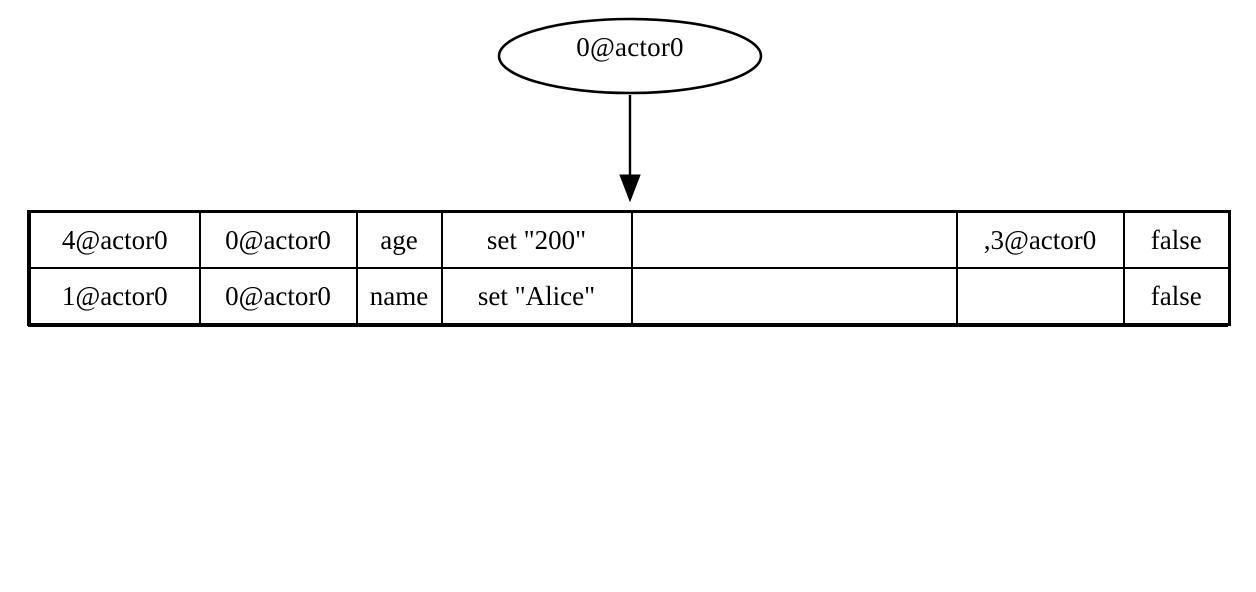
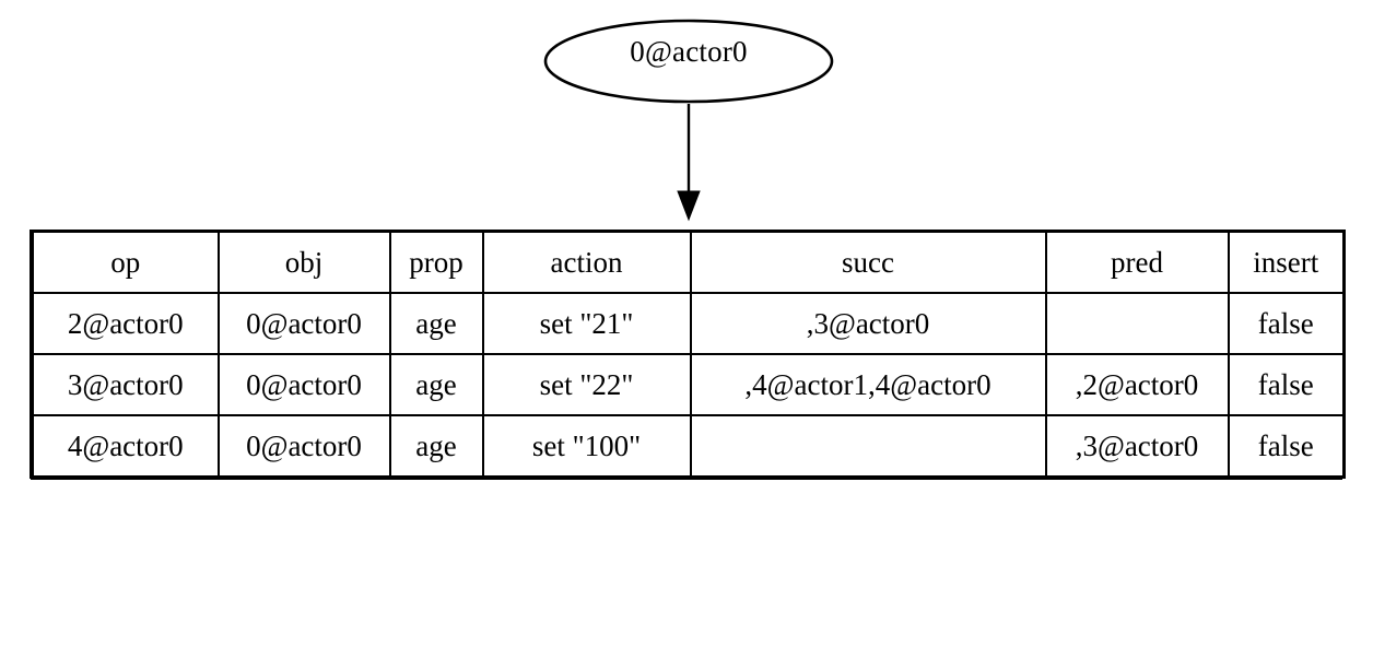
  0@actor0
+ op	obj	prop	action	succ	pred	insert
+ 2@actor0	0@actor0	age	set "21"	,3@actor0		false
+ 3@actor0	0@actor0	age	set "22"	,4@actor1,4@actor0	,2@actor0	false
- 4@actor0	0@actor0	age	set "200"		,3@actor0	false
+ 4@actor0	0@actor0	age	set "100"		,3@actor0	false
- 1@actor0	0@actor0	name	set "Alice"			false
